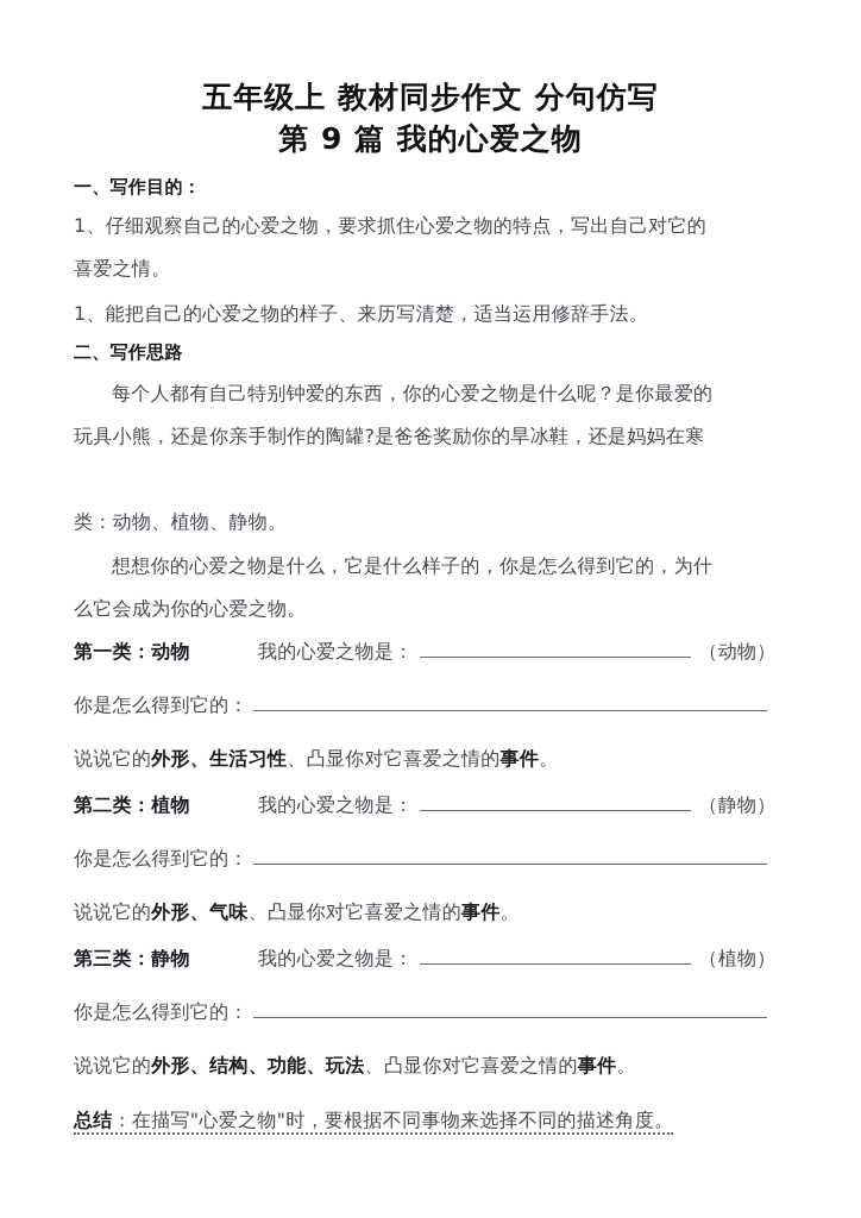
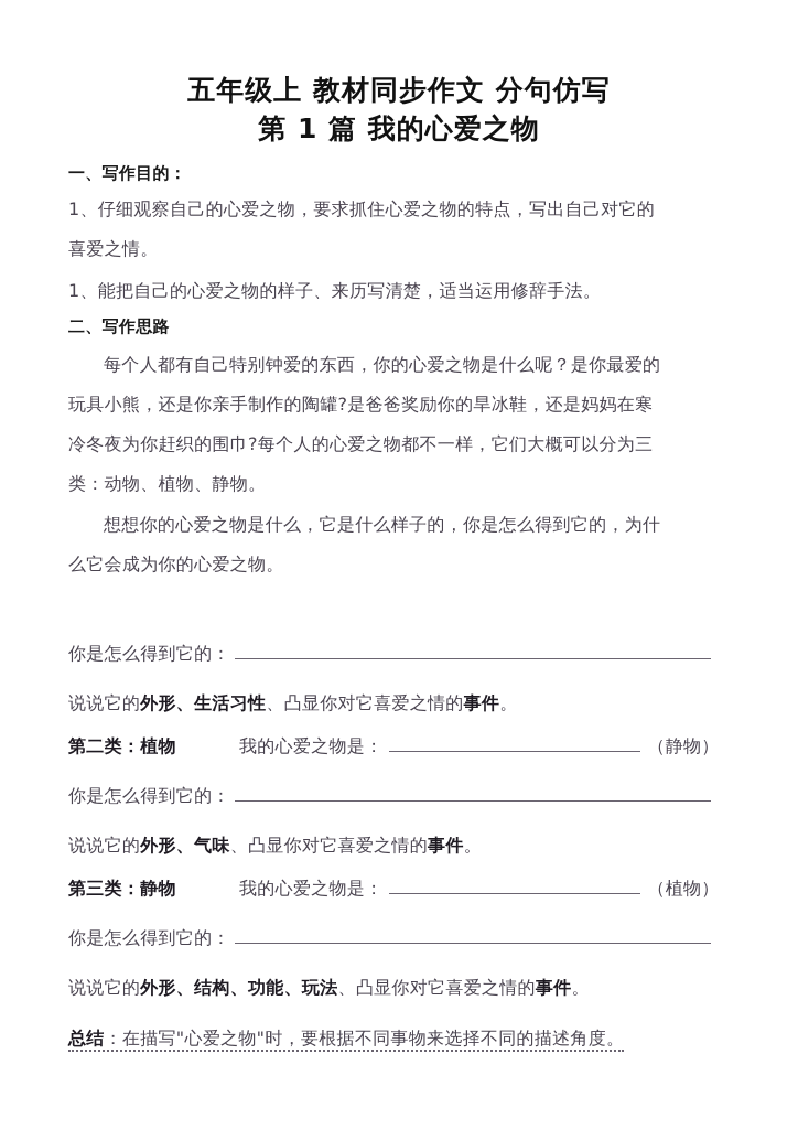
  五年级上 教材同步作文 分句仿写
- 第 9 篇 我的心爱之物
+ 第 1 篇 我的心爱之物
  一、写作目的：
  1、仔细观察自己的心爱之物，要求抓住心爱之物的特点，写出自己对它的
  喜爱之情。
  1、能把自己的心爱之物的样子、来历写清楚，适当运用修辞手法。
  二、写作思路
  每个人都有自己特别钟爱的东西，你的心爱之物是什么呢？是你最爱的
  玩具小熊，还是你亲手制作的陶罐?是爸爸奖励你的旱冰鞋，还是妈妈在寒
+ 冷冬夜为你赶织的围巾?每个人的心爱之物都不一样，它们大概可以分为三
  类：动物、植物、静物。
  想想你的心爱之物是什么，它是什么样子的，你是怎么得到它的，为什
  么它会成为你的心爱之物。
- 第一类：动物 我的心爱之物是： （动物）
  你是怎么得到它的：
  说说它的外形、生活习性、凸显你对它喜爱之情的事件。
  第二类：植物 我的心爱之物是： （静物）
  你是怎么得到它的：
  说说它的外形、气味、凸显你对它喜爱之情的事件。
  第三类：静物 我的心爱之物是： （植物）
  你是怎么得到它的：
  说说它的外形、结构、功能、玩法、凸显你对它喜爱之情的事件。
  总结：在描写"心爱之物"时，要根据不同事物来选择不同的描述角度。
